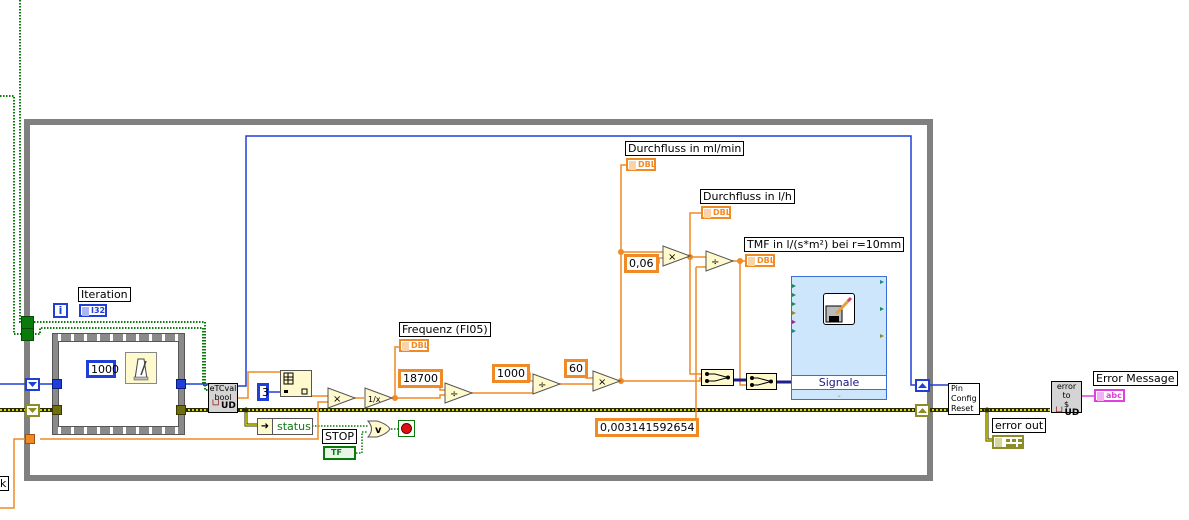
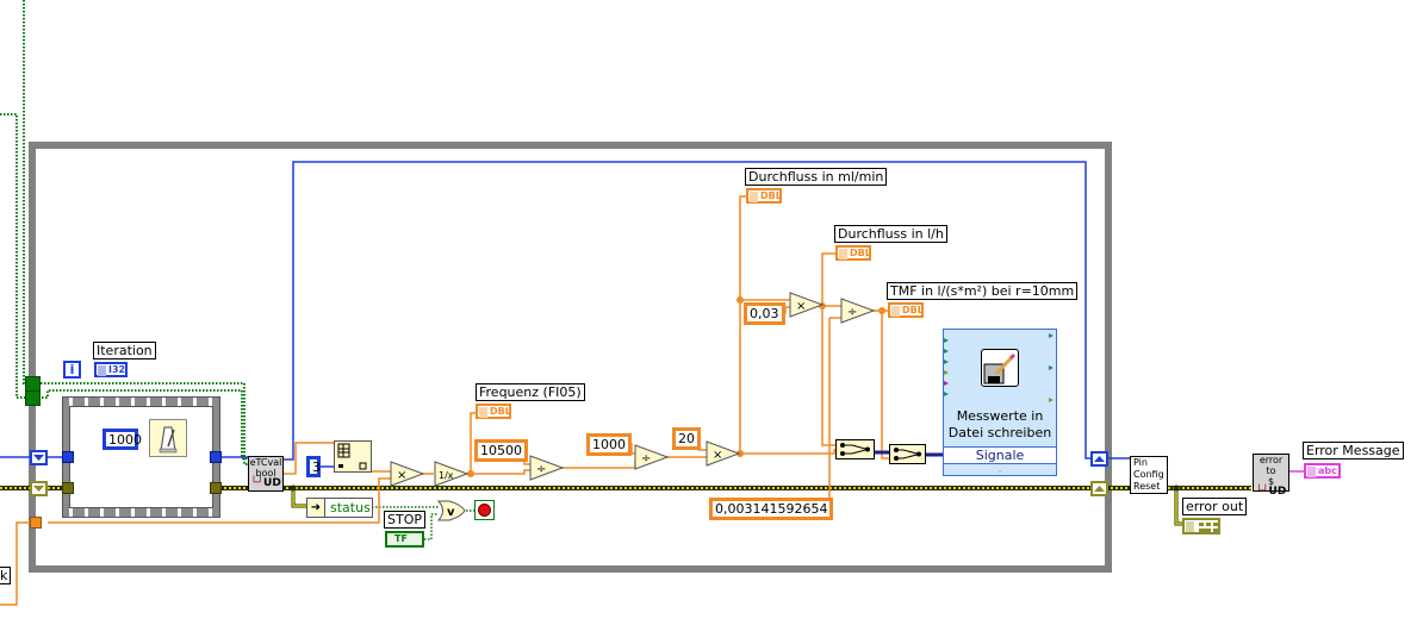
  Iteration
  i
  I32
  1000
  eTCval
  bool
  └┘UD
  3
  ×
  1/x
  ÷
  ÷
  ×
  ×
  ÷
  v
- 18700
+ 10500
  1000
- 60
+ 20
- 0,06
+ 0,03
  0,003141592654
  Frequenz (FI05)
  DBL
  Durchfluss in ml/min
  DBL
  Durchfluss in l/h
  DBL
  TMF in l/(s*m²) bei r=10mm
  DBL
+ Messwerte in
+ Datei schreiben
  Signale
  ⌄
  ➜
  status
  STOP
  TF
  Pin
  Config
  Reset
  error out
  error to
  $
  └┘UD
  Error Message
  abc
  k
